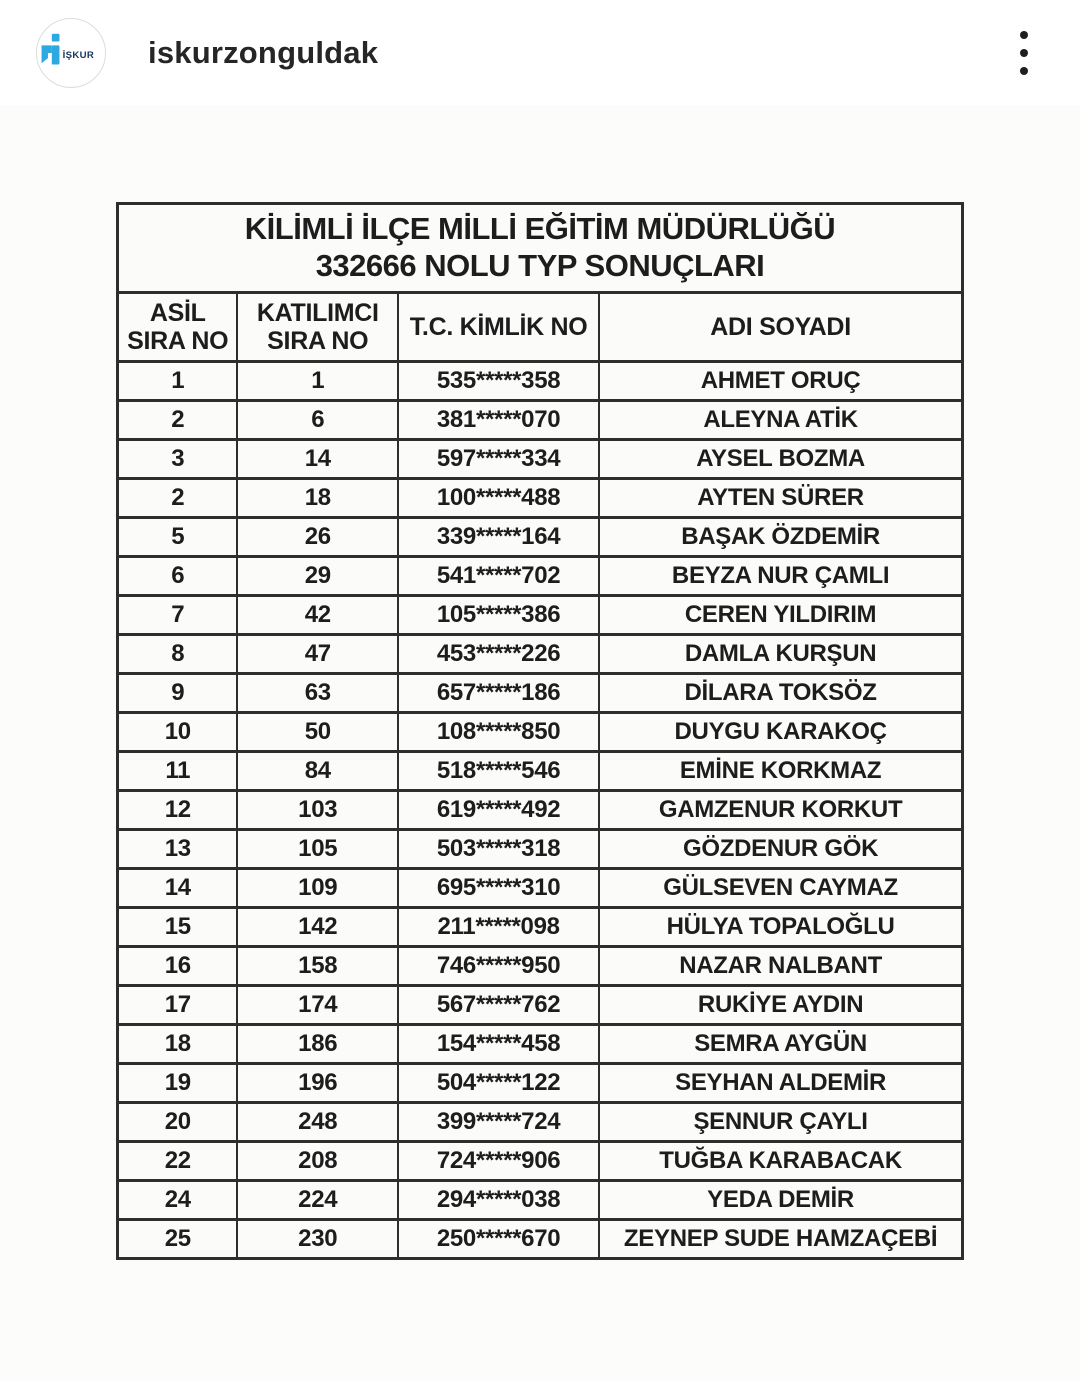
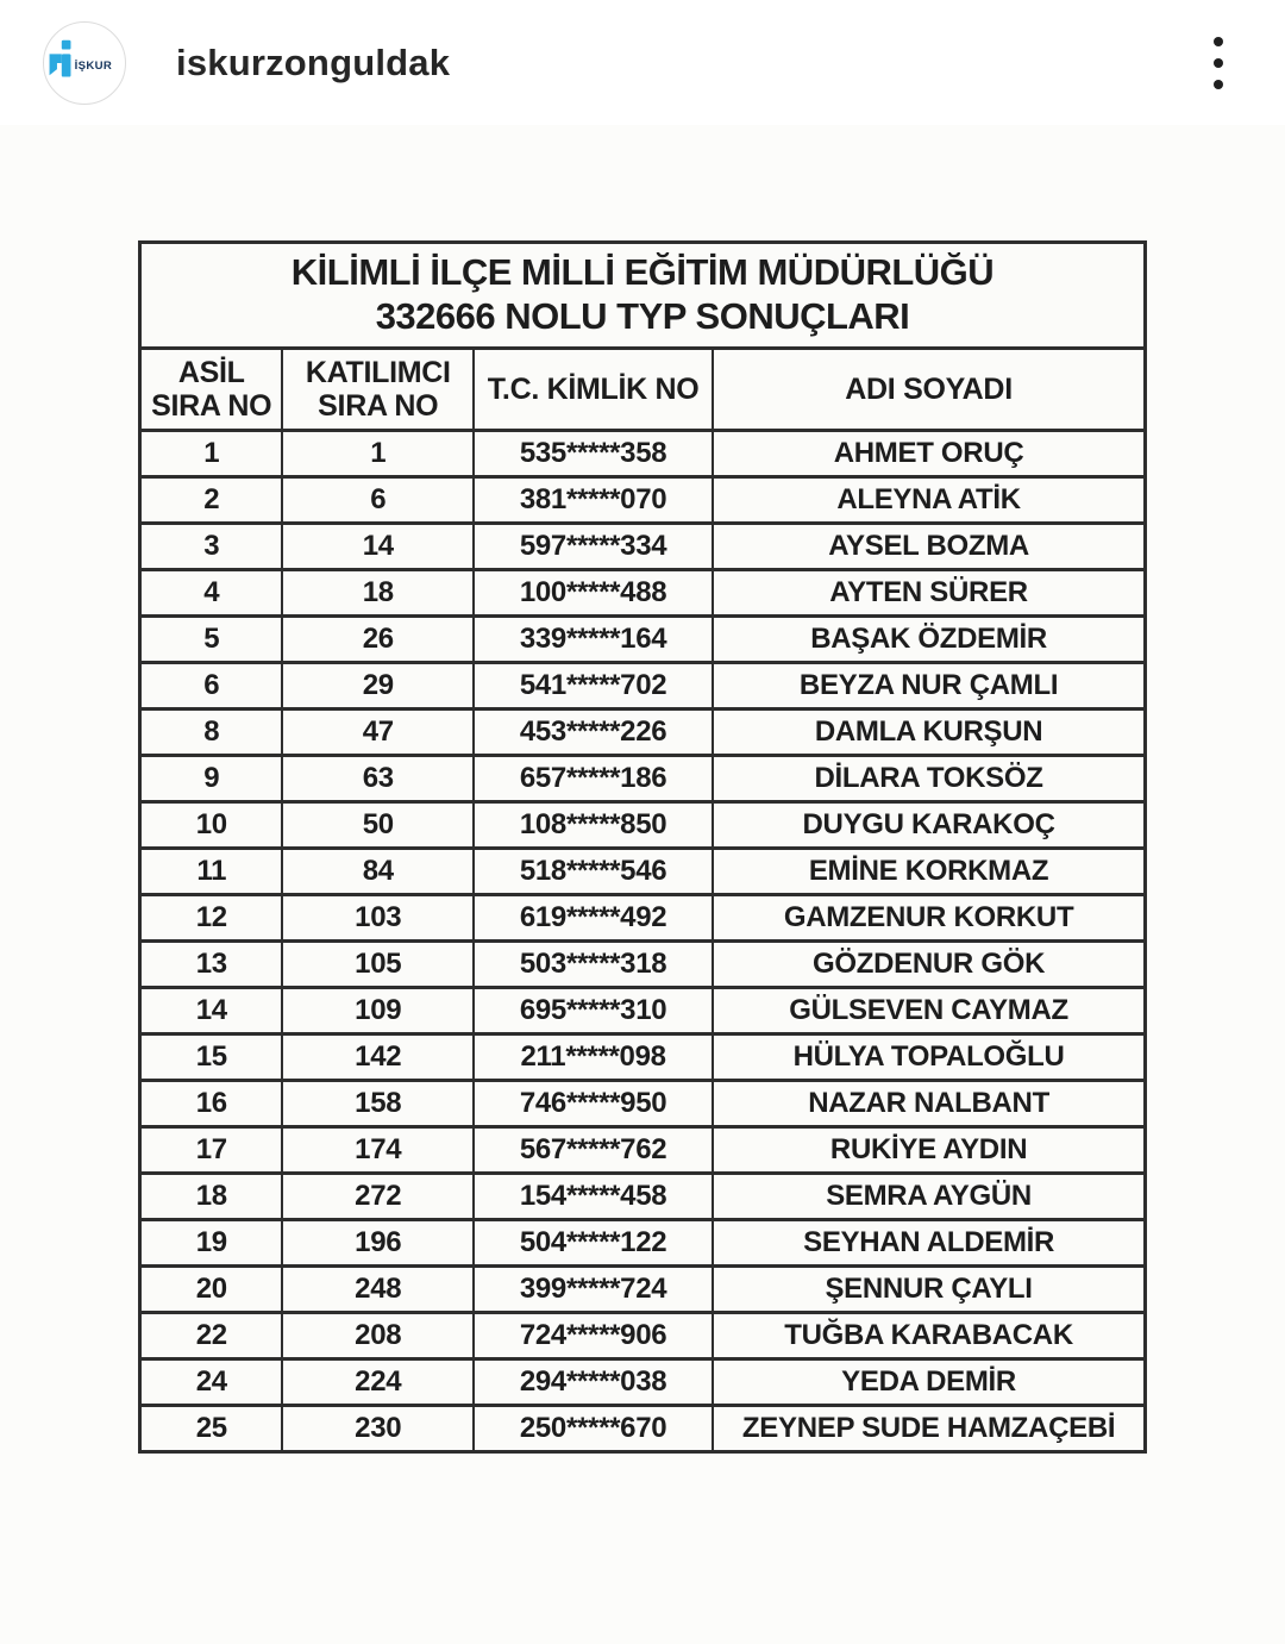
  İŞKUR
  iskurzonguldak
  KİLİMLİ İLÇE MİLLİ EĞİTİM MÜDÜRLÜĞÜ 332666 NOLU TYP SONUÇLARI
  ASİL SIRA NO	KATILIMCI SIRA NO	T.C. KİMLİK NO	ADI SOYADI
  1	1	535*****358	AHMET ORUÇ
  2	6	381*****070	ALEYNA ATİK
  3	14	597*****334	AYSEL BOZMA
- 2	18	100*****488	AYTEN SÜRER
+ 4	18	100*****488	AYTEN SÜRER
  5	26	339*****164	BAŞAK ÖZDEMİR
  6	29	541*****702	BEYZA NUR ÇAMLI
- 7	42	105*****386	CEREN YILDIRIM
  8	47	453*****226	DAMLA KURŞUN
  9	63	657*****186	DİLARA TOKSÖZ
  10	50	108*****850	DUYGU KARAKOÇ
  11	84	518*****546	EMİNE KORKMAZ
  12	103	619*****492	GAMZENUR KORKUT
  13	105	503*****318	GÖZDENUR GÖK
  14	109	695*****310	GÜLSEVEN CAYMAZ
  15	142	211*****098	HÜLYA TOPALOĞLU
  16	158	746*****950	NAZAR NALBANT
  17	174	567*****762	RUKİYE AYDIN
- 18	186	154*****458	SEMRA AYGÜN
+ 18	272	154*****458	SEMRA AYGÜN
  19	196	504*****122	SEYHAN ALDEMİR
  20	248	399*****724	ŞENNUR ÇAYLI
  22	208	724*****906	TUĞBA KARABACAK
  24	224	294*****038	YEDA DEMİR
  25	230	250*****670	ZEYNEP SUDE HAMZAÇEBİ
